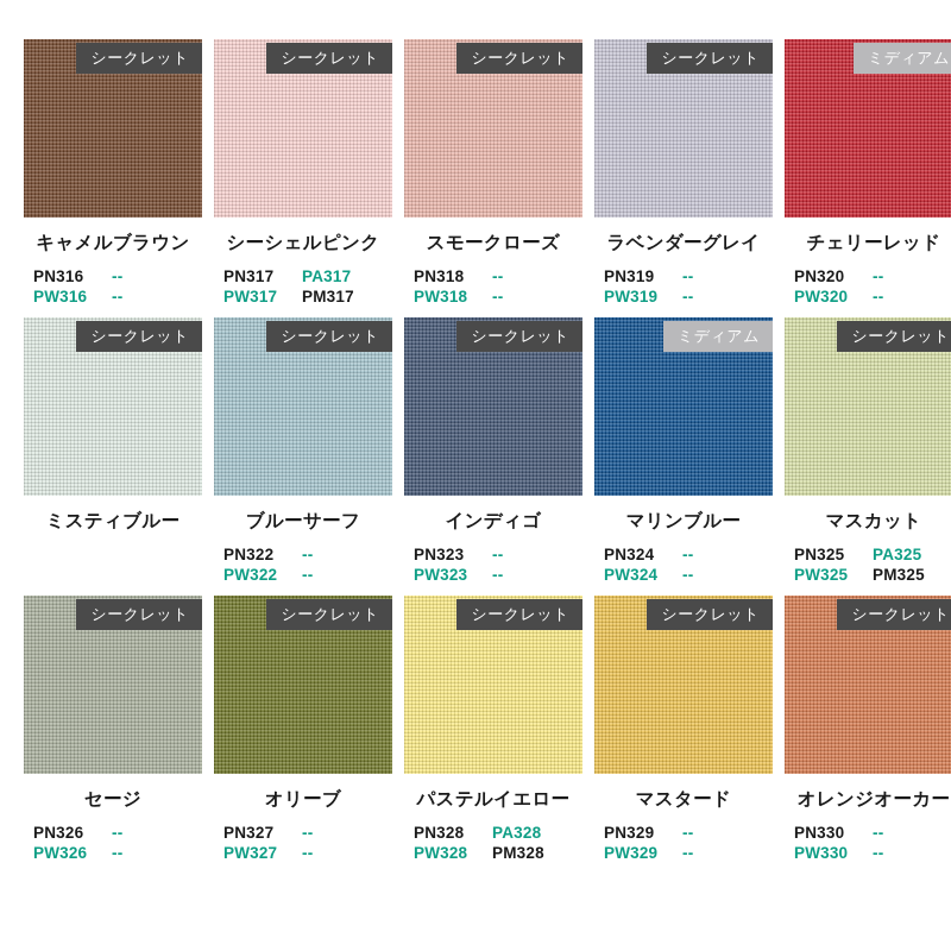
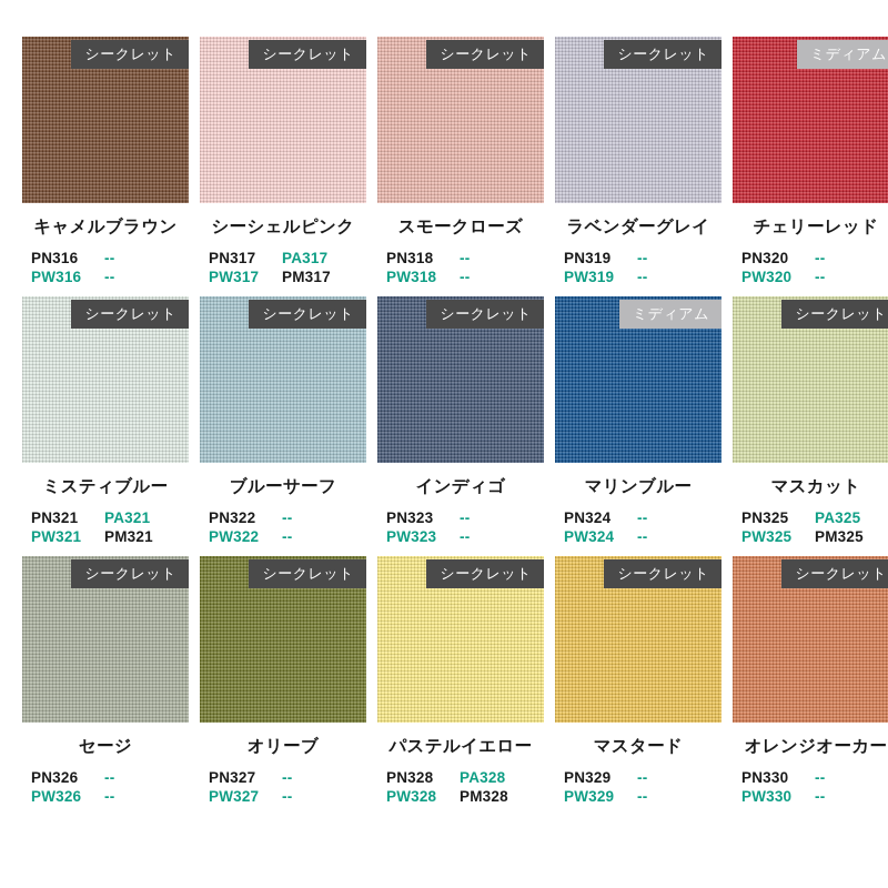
  シークレット
  キャメルブラウン
  PN316
  --
  PW316
  --
  シークレット
  シーシェルピンク
  PN317
  PA317
  PW317
  PM317
  シークレット
  スモークローズ
  PN318
  --
  PW318
  --
  シークレット
  ラベンダーグレイ
  PN319
  --
  PW319
  --
  ミディアム
  チェリーレッド
  PN320
  --
  PW320
  --
  シークレット
  ミスティブルー
+ PN321
+ PA321
+ PW321
+ PM321
  シークレット
  ブルーサーフ
  PN322
  --
  PW322
  --
  シークレット
  インディゴ
  PN323
  --
  PW323
  --
  ミディアム
  マリンブルー
  PN324
  --
  PW324
  --
  シークレット
  マスカット
  PN325
  PA325
  PW325
  PM325
  シークレット
  セージ
  PN326
  --
  PW326
  --
  シークレット
  オリーブ
  PN327
  --
  PW327
  --
  シークレット
  パステルイエロー
  PN328
  PA328
  PW328
  PM328
  シークレット
  マスタード
  PN329
  --
  PW329
  --
  シークレット
  オレンジオーカー
  PN330
  --
  PW330
  --
